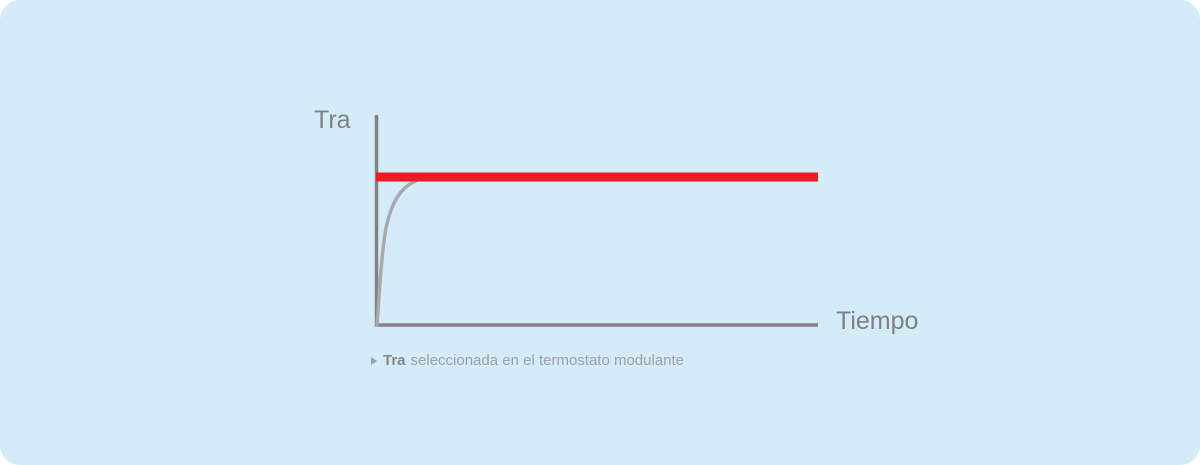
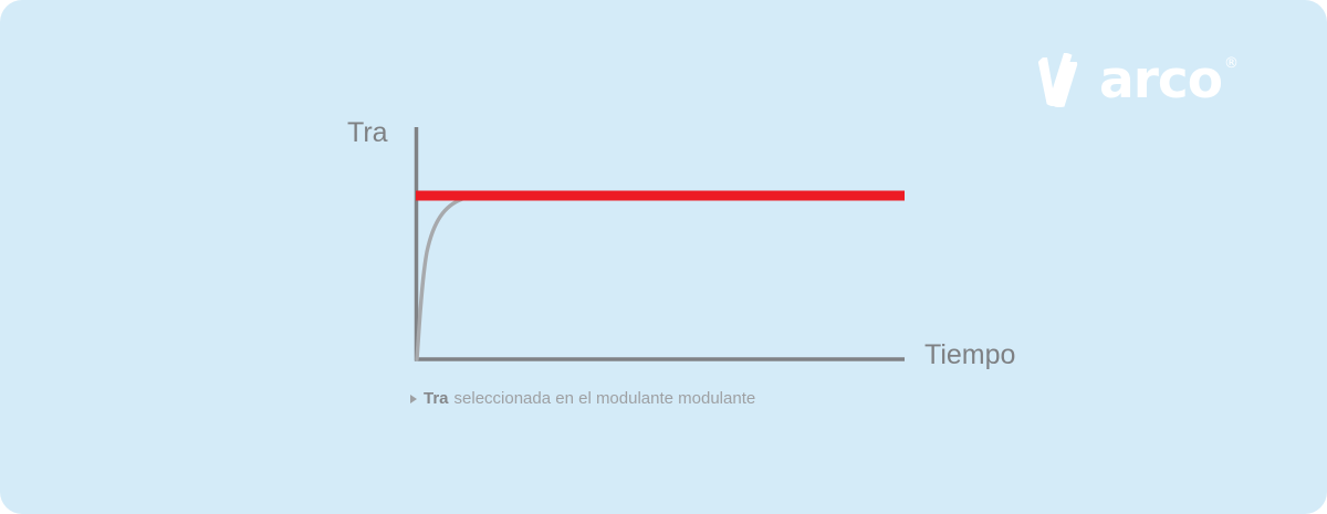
+ arco
+ ®
  Tra
  Tiempo
  Tra
- seleccionada en el termostato modulante
+ seleccionada en el modulante modulante
